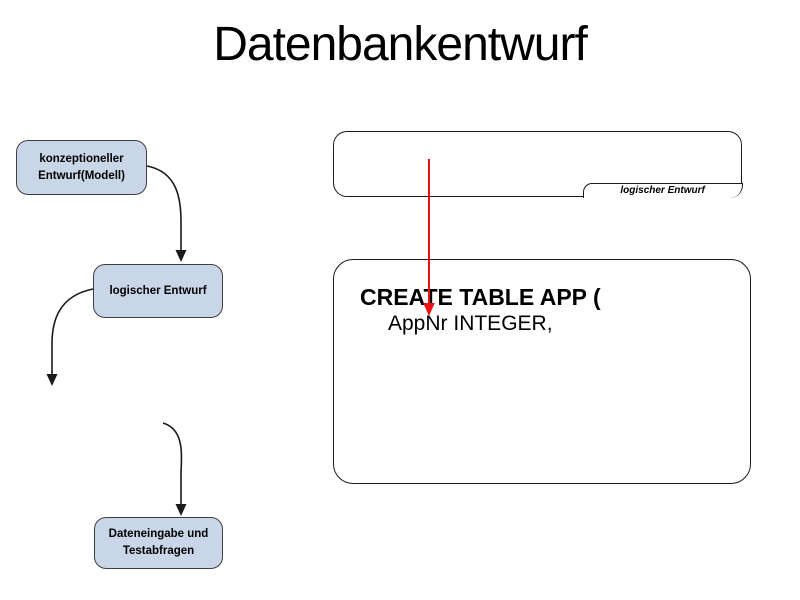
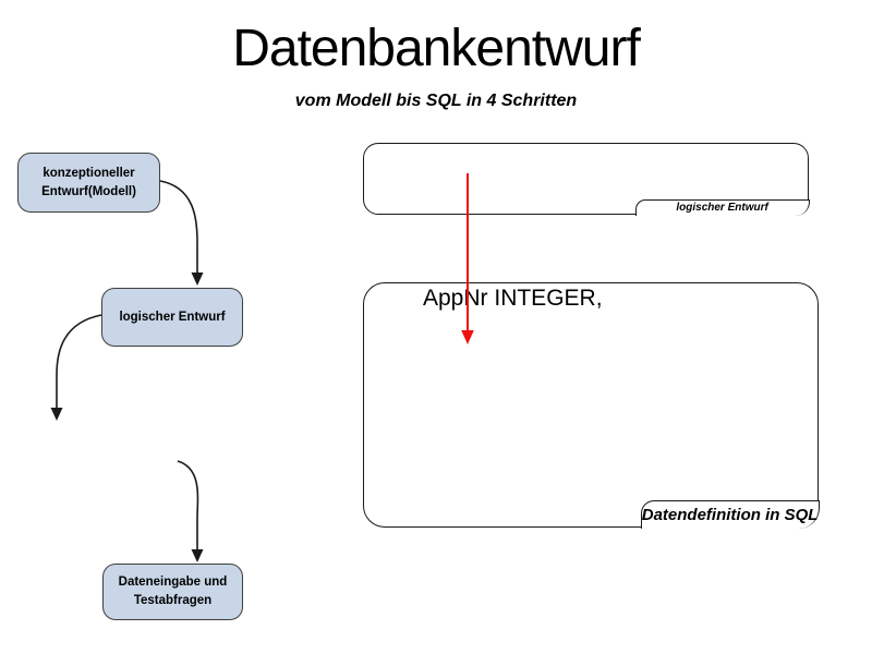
  Datenbankentwurf
+ vom Modell bis SQL in 4 Schritten
  konzeptioneller Entwurf(Modell)
  logischer Entwurf
  Dateneingabe und Testabfragen
  logischer Entwurf
- CREATE TABLE APP (
  AppNr INTEGER,
+ Datendefinition in SQL
